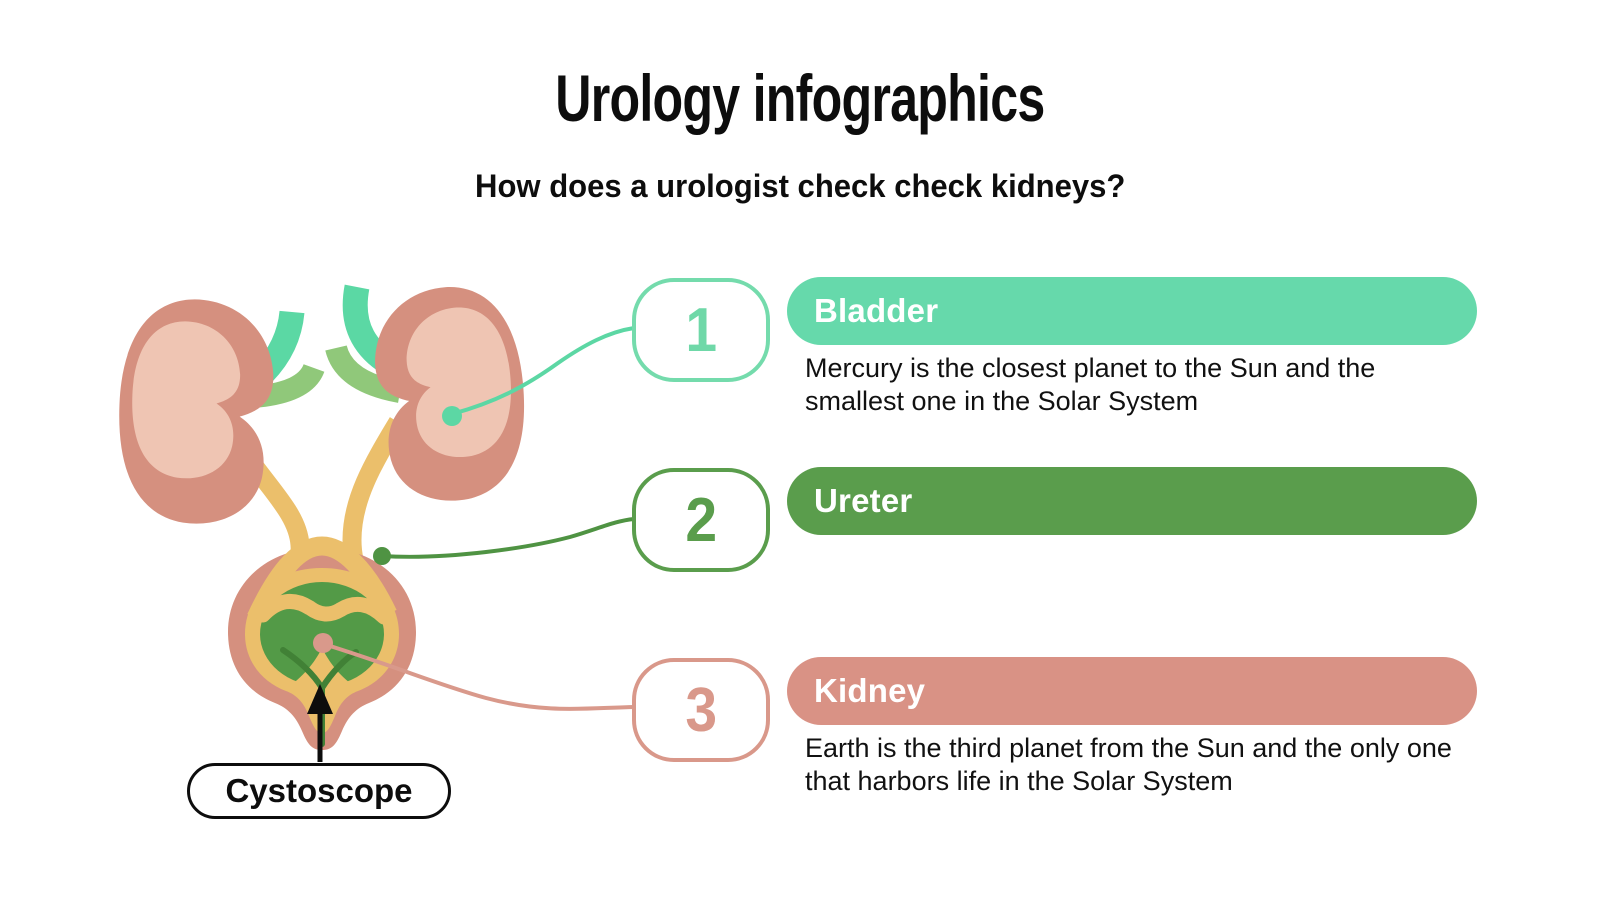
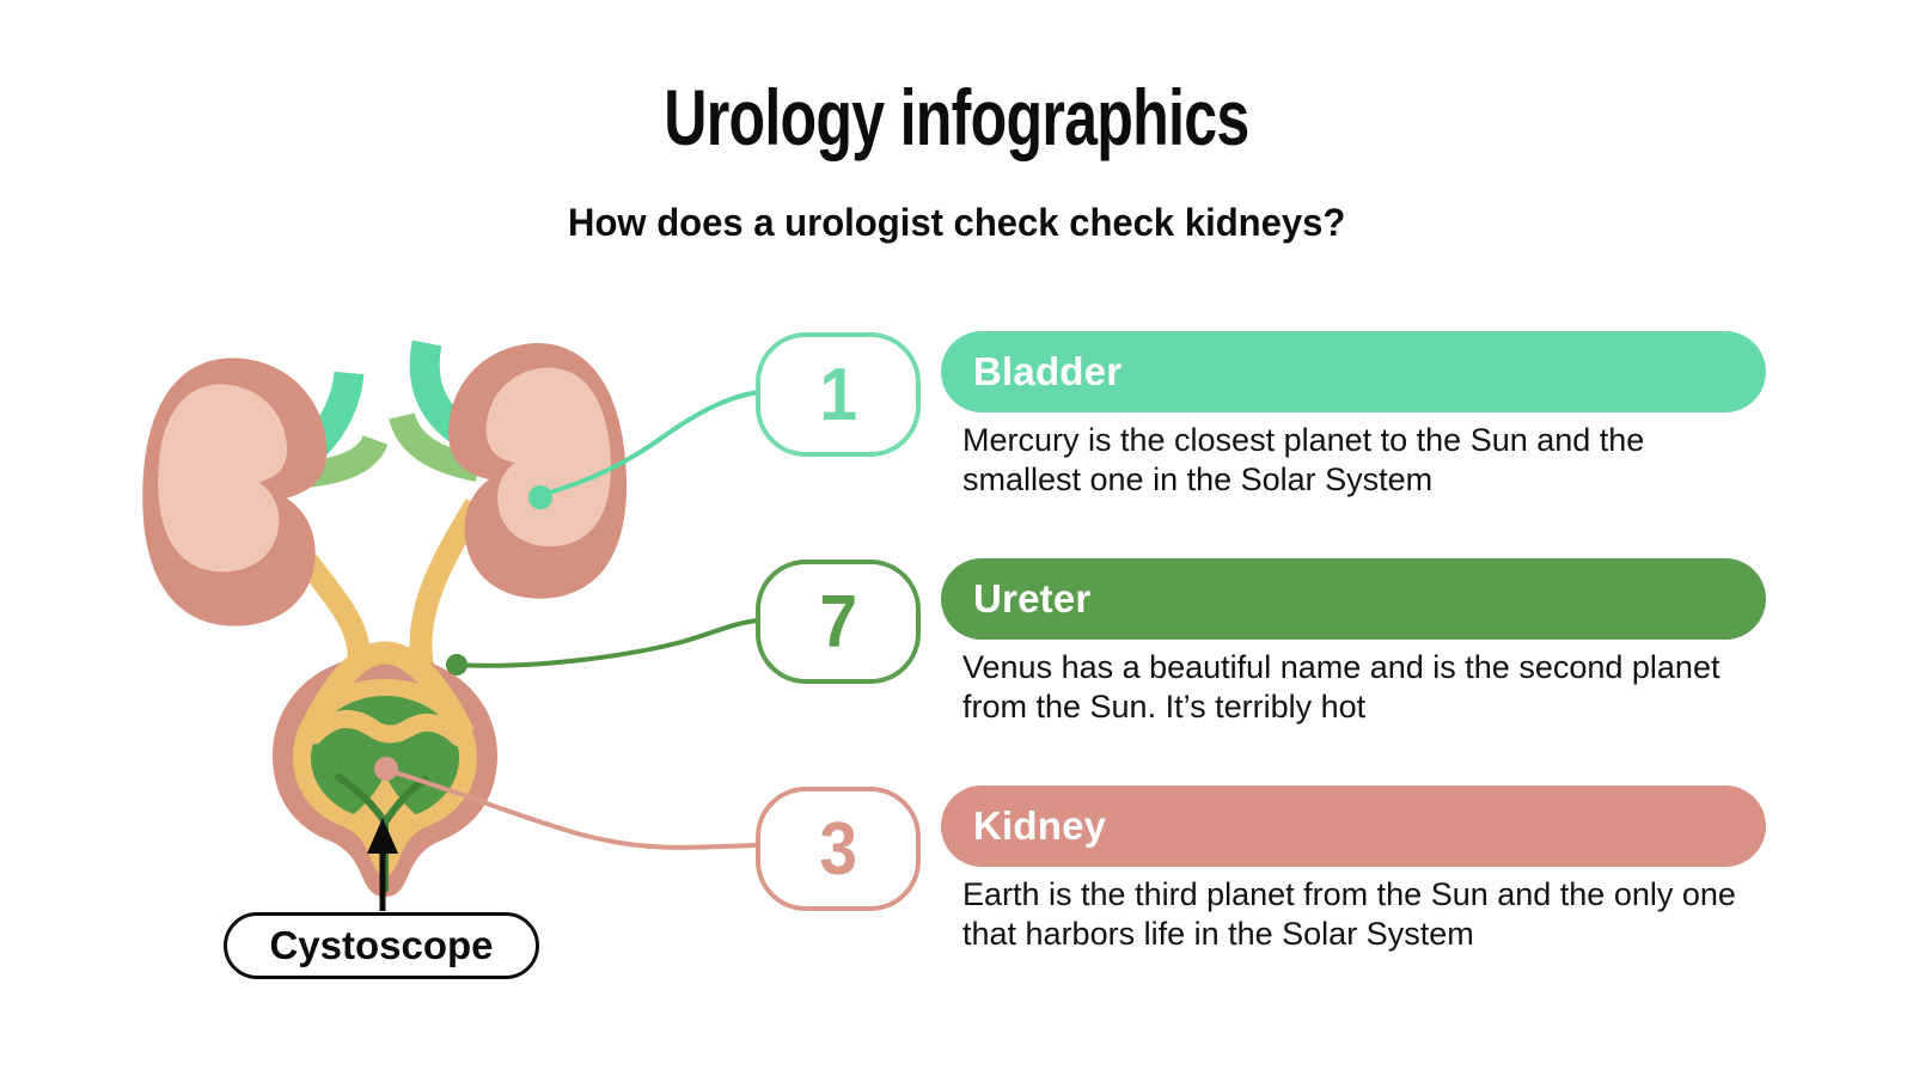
  Urology infographics
  How does a urologist check check kidneys?
  1
- 2
+ 7
  3
  Bladder
  Ureter
  Kidney
  Mercury is the closest planet to the Sun and the
  smallest one in the Solar System
+ Venus has a beautiful name and is the second planet
+ from the Sun. It’s terribly hot
  Earth is the third planet from the Sun and the only one
  that harbors life in the Solar System
  Cystoscope
